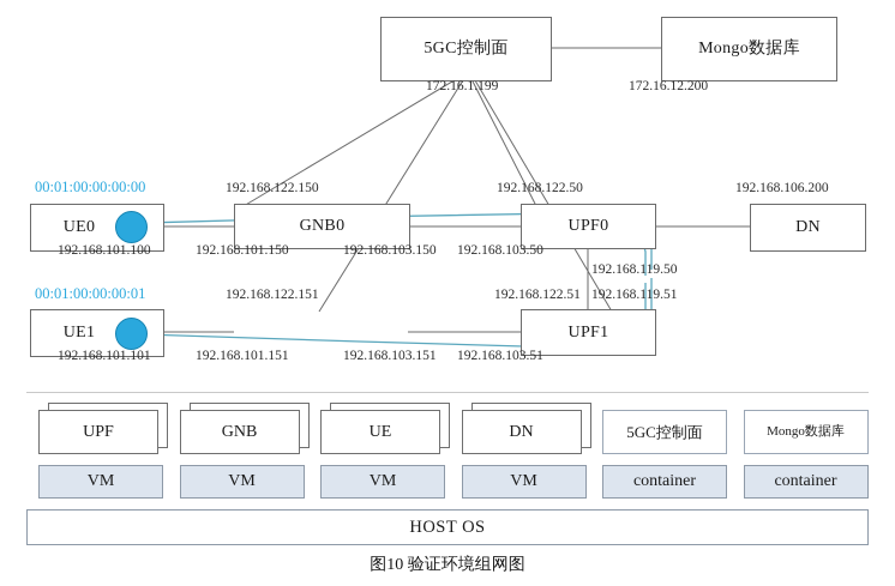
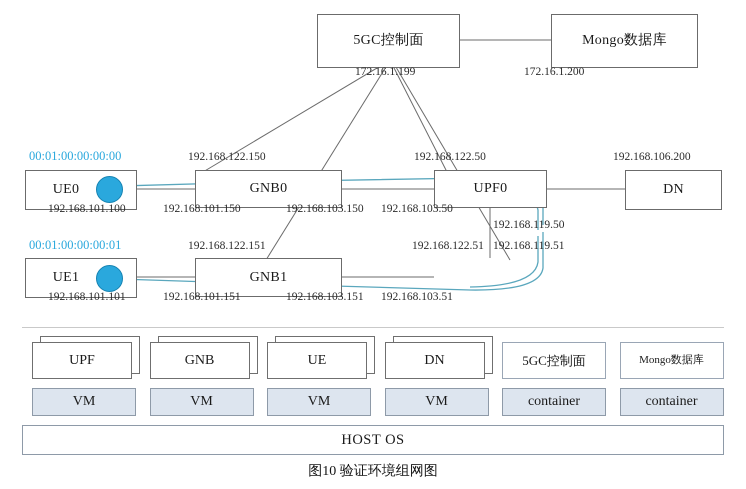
  5GC控制面
  172.16.1.199
  Mongo数据库
- 172.16.12.200
+ 172.16.1.200
  00:01:00:00:00:00
  UE0
  192.168.101.100
  192.168.122.150
  GNB0
  192.168.101.150
  192.168.103.150
  192.168.122.50
  UPF0
  192.168.103.50
  192.168.119.50
  192.168.106.200
  DN
  00:01:00:00:00:01
  UE1
  192.168.101.101
  192.168.122.151
+ GNB1
  192.168.101.151
  192.168.103.151
  192.168.122.51
  192.168.119.51
- UPF1
  192.168.103.51
  UPF
  VM
  GNB
  VM
  UE
  VM
  DN
  VM
  5GC控制面
  container
  Mongo数据库
  container
  HOST OS
  图10 验证环境组网图
